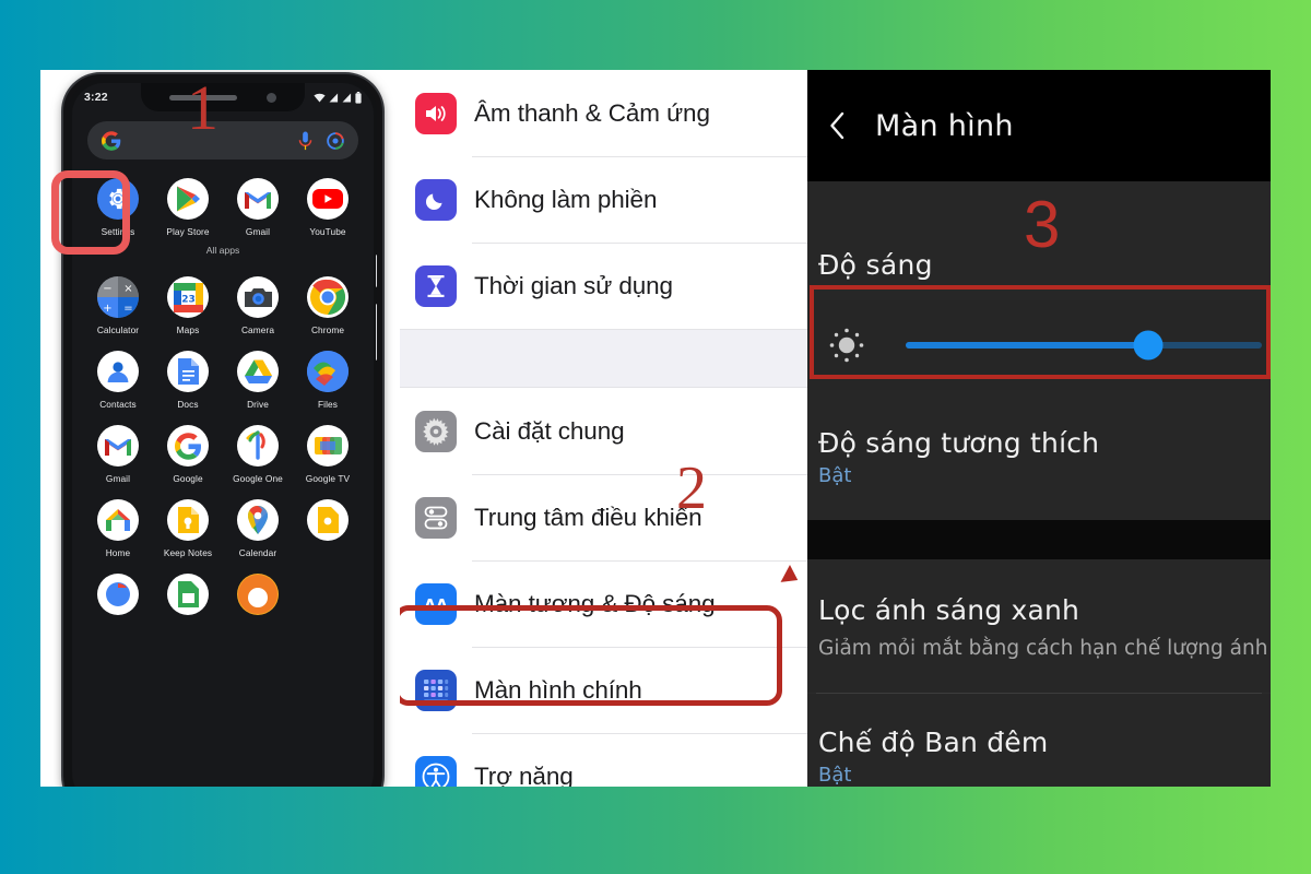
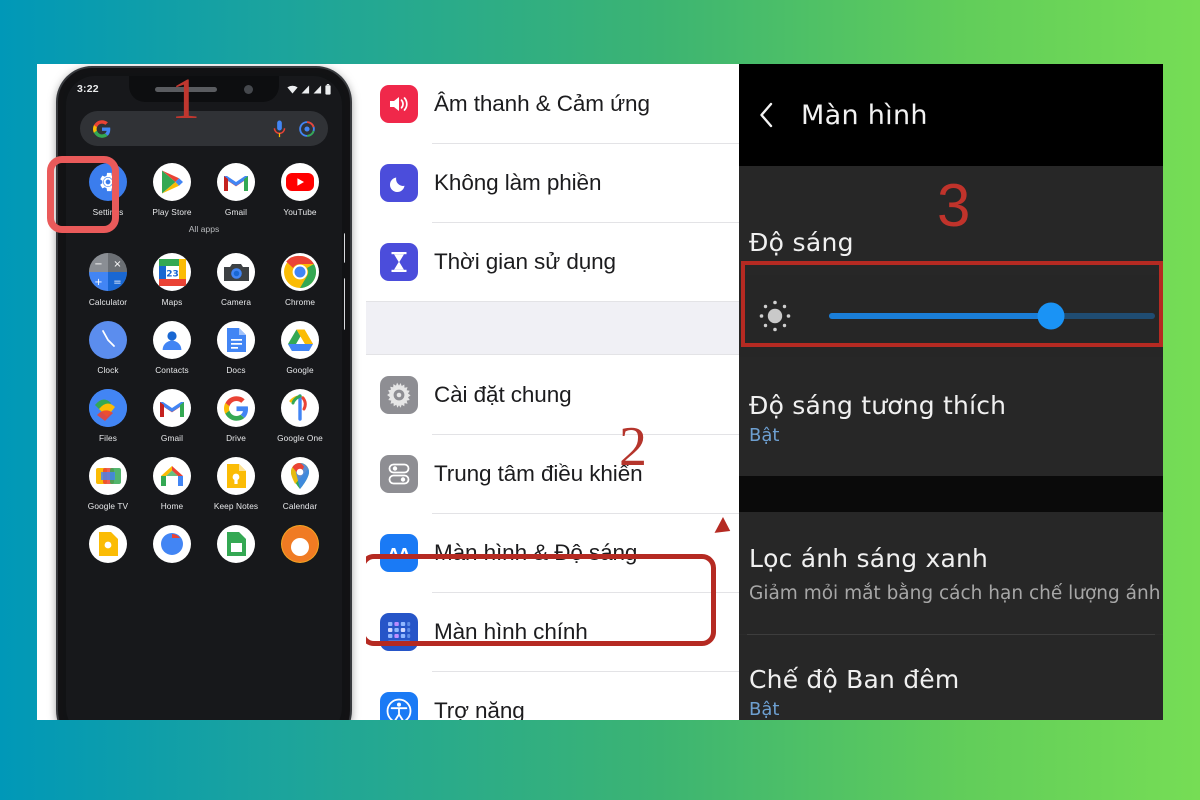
  3:22
  Settings
  Play Store
  Gmail
  YouTube
  All apps
  −
  ×
  +
  =
  Calculator
  23
  Maps
  Camera
  Chrome
+ Clock
  Contacts
  Docs
- Drive
+ Google
  Files
  Gmail
- Google
+ Drive
  Google One
  Google TV
  Home
  Keep Notes
  Calendar
  1
  Âm thanh & Cảm ứng
  Không làm phiền
  Thời gian sử dụng
  Cài đặt chung
  Trung tâm điều khiển
  AA
- Màn tương & Độ sáng
+ Màn hình & Độ sáng
  Màn hình chính
  Trợ năng
  2
  Màn hình
  Độ sáng
  3
  Độ sáng tương thích
  Bật
  Lọc ánh sáng xanh
  Chế độ Ban đêm
  Bật
